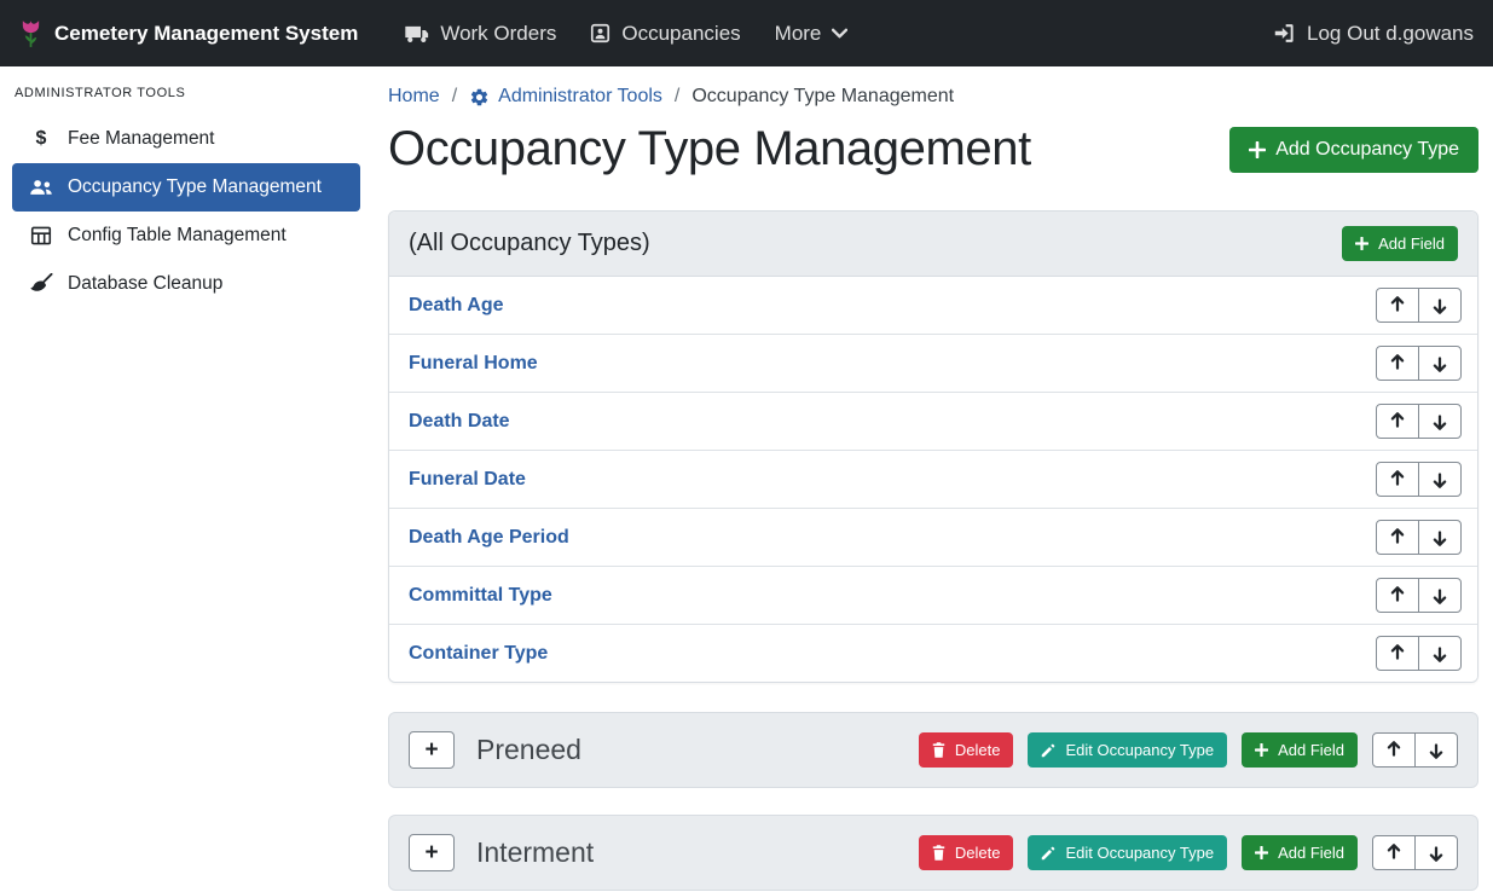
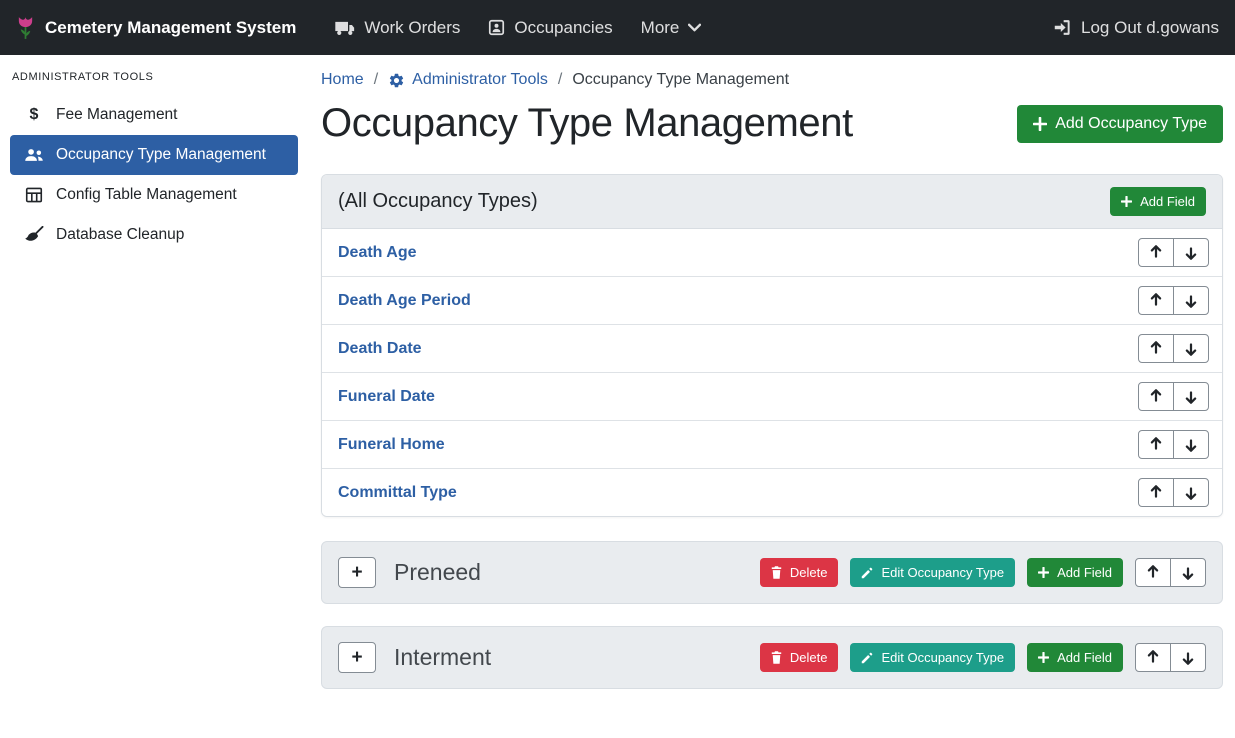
  Cemetery Management System
  Work Orders
  Occupancies
  More
  Log Out d.gowans
  ADMINISTRATOR TOOLS
  $
  Fee Management
  Occupancy Type Management
  Config Table Management
  Database Cleanup
  Home
  /
  Administrator Tools
  /
  Occupancy Type Management
  Occupancy Type Management
  Add Occupancy Type
  (All Occupancy Types)
  Add Field
  Death Age
- Funeral Home
+ Death Age Period
  Death Date
  Funeral Date
- Death Age Period
+ Funeral Home
  Committal Type
- Container Type
  +
  Preneed
  Delete
  Edit Occupancy Type
  Add Field
  +
  Interment
  Delete
  Edit Occupancy Type
  Add Field
